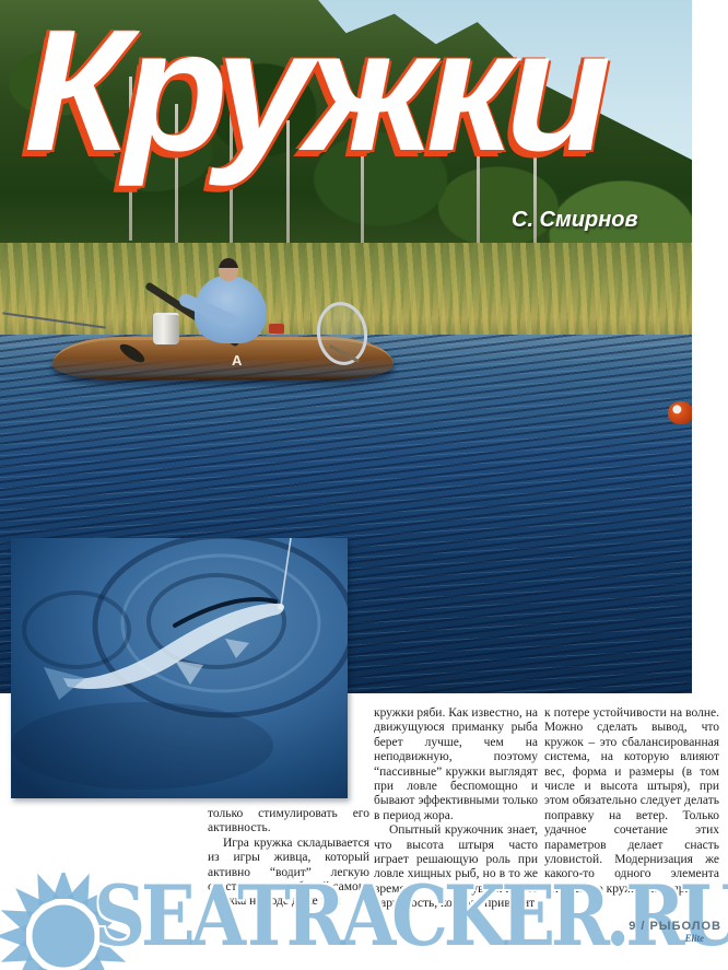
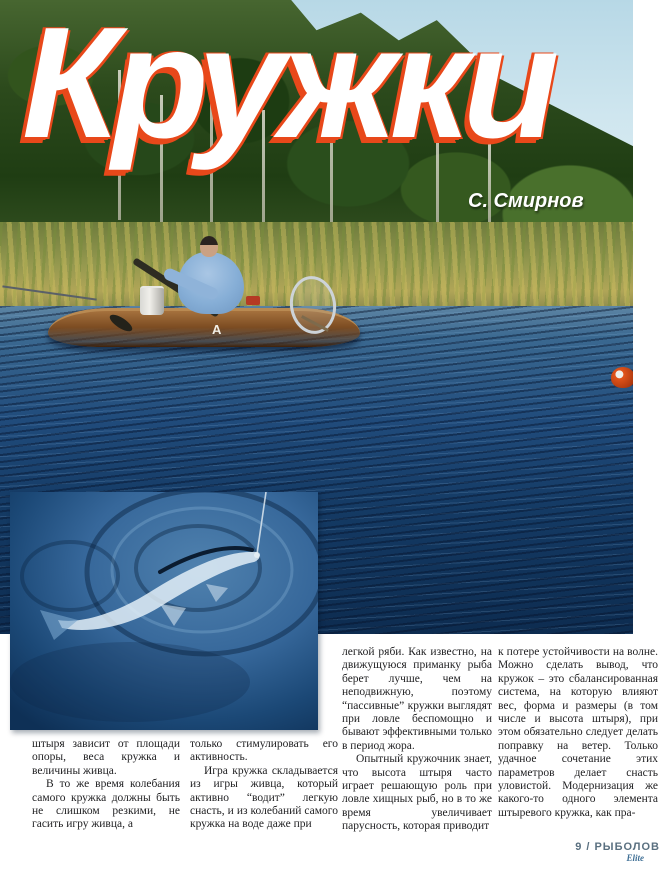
  А
  Кружки
  С. Смирнов
+ штыря зависит от площади опоры, веса кружка и величины живца.
+ В то же время колебания самого кружка должны быть не слишком резкими, не гасить игру живца, а
  только стимулировать его активность.
  Игра кружка складывается из игры живца, который активно “водит” легкую снасть, и из колебаний самого кружка на воде даже при
- кружки ряби. Как известно, на движущуюся приманку рыба берет лучше, чем на неподвижную, поэтому “пассивные” кружки выглядят при ловле беспомощно и бывают эффективными только в период жора.
+ легкой ряби. Как известно, на движущуюся приманку рыба берет лучше, чем на неподвижную, поэтому “пассивные” кружки выглядят при ловле беспомощно и бывают эффективными только в период жора.
  Опытный кружочник знает, что высота штыря часто играет решающую роль при ловле хищных рыб, но в то же время увеличивает парусность, которая приводит
  к потере устойчивости на волне. Можно сделать вывод, что кружок – это сбалансированная система, на которую влияют вес, форма и размеры (в том числе и высота штыря), при этом обязательно следует делать поправку на ветер. Только удачное сочетание этих параметров делает снасть уловистой. Модернизация же какого-то одного элемента штыревого кружка, как пра-
  9 / РЫБОЛОВ
  Elite
- SEATRACKER.RU
